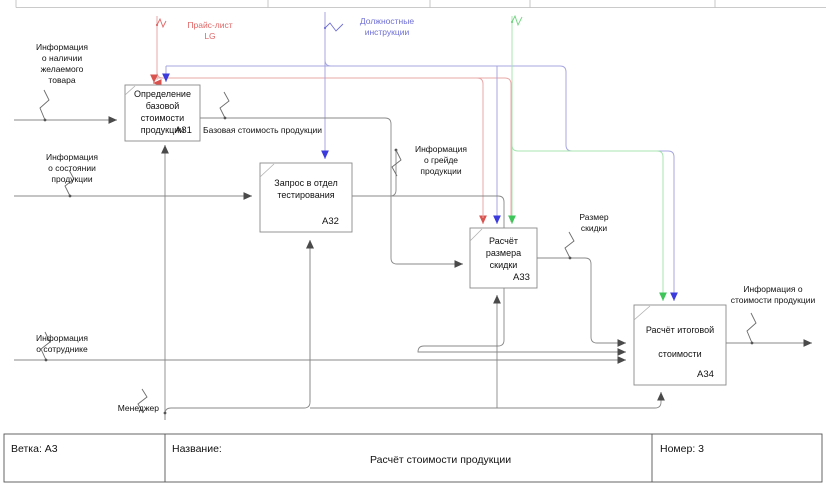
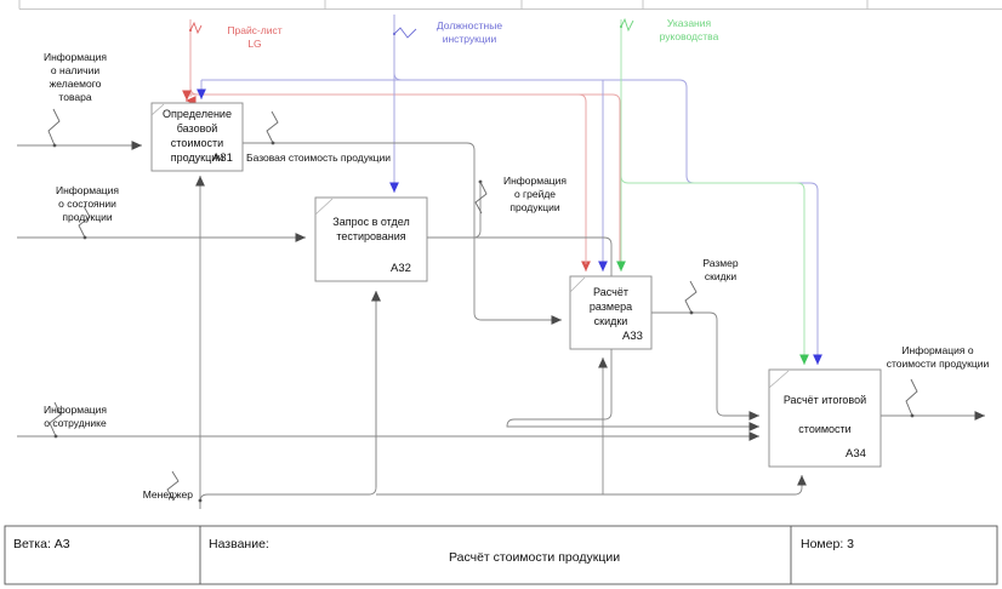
  Прайс-лист
  LG
  Должностные
  инструкции
+ Указания
+ руководства
  Информация
  о наличии
  желаемого
  товара
  Информация
  о состоянии
  продукции
  Информация
  о сотруднике
  Менеджер
  Базовая стоимость продукции
  Информация
  о грейде
  продукции
  Размер
  скидки
  Информация о
  стоимости продукции
  Определение
  базовой
  стоимости
  продукции
  A31
  Запрос в отдел
  тестирования
  A32
  Расчёт
  размера
  скидки
  A33
  Расчёт итоговой
  стоимости
  A34
  Ветка: А3
  Название:
  Расчёт стоимости продукции
  Номер: 3
